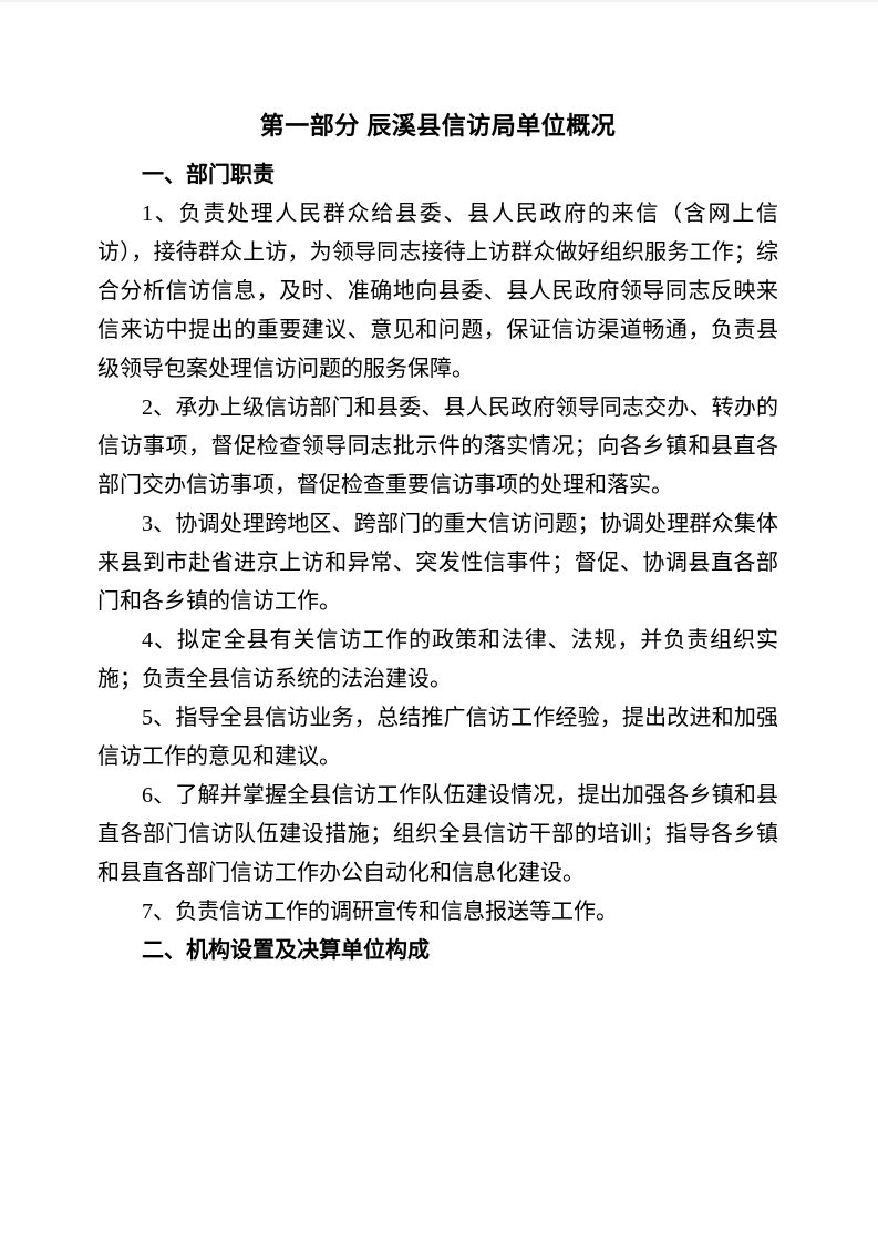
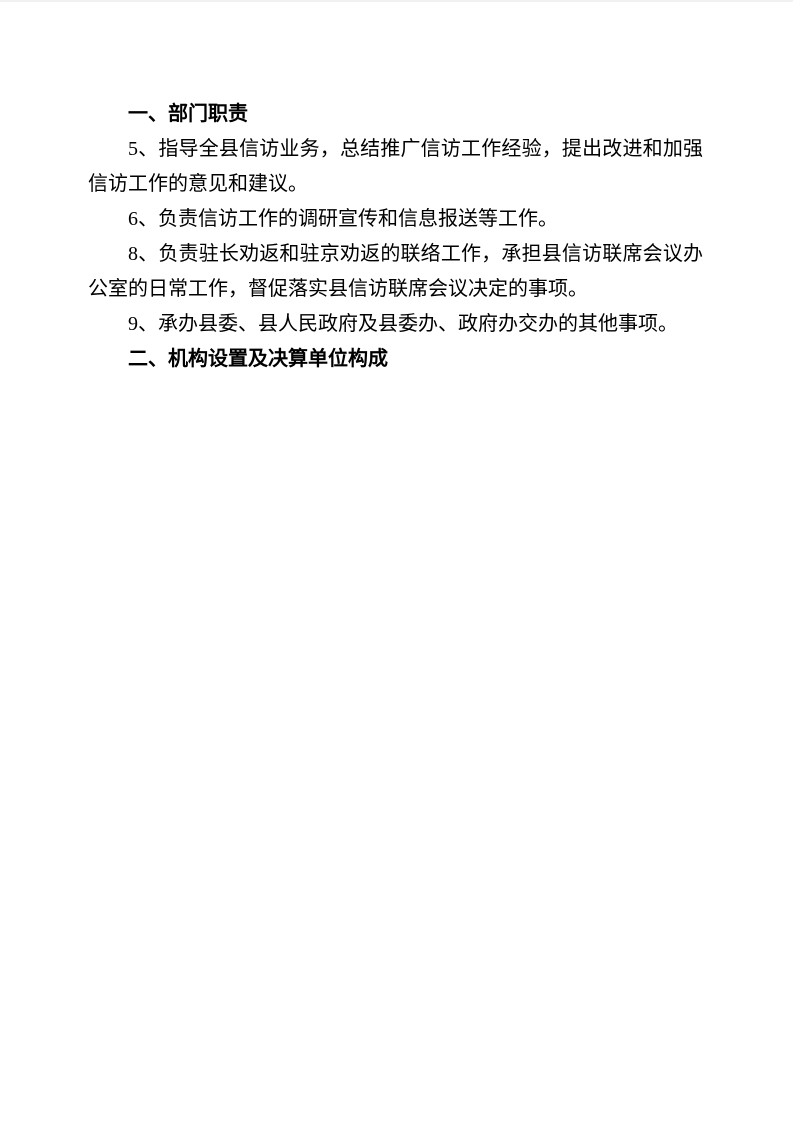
- 第一部分 辰溪县信访局单位概况
  一、部门职责
- 1、负责处理人民群众给县委、县人民政府的来信（含网上信访），接待群众上访，为领导同志接待上访群众做好组织服务工作；综合分析信访信息，及时、准确地向县委、县人民政府领导同志反映来信来访中提出的重要建议、意见和问题，保证信访渠道畅通，负责县级领导包案处理信访问题的服务保障。
- 2、承办上级信访部门和县委、县人民政府领导同志交办、转办的信访事项，督促检查领导同志批示件的落实情况；向各乡镇和县直各部门交办信访事项，督促检查重要信访事项的处理和落实。
- 3、协调处理跨地区、跨部门的重大信访问题；协调处理群众集体来县到市赴省进京上访和异常、突发性信事件；督促、协调县直各部门和各乡镇的信访工作。
- 4、拟定全县有关信访工作的政策和法律、法规，并负责组织实施；负责全县信访系统的法治建设。
  5、指导全县信访业务，总结推广信访工作经验，提出改进和加强信访工作的意见和建议。
- 6、了解并掌握全县信访工作队伍建设情况，提出加强各乡镇和县直各部门信访队伍建设措施；组织全县信访干部的培训；指导各乡镇和县直各部门信访工作办公自动化和信息化建设。
- 7、负责信访工作的调研宣传和信息报送等工作。
+ 6、负责信访工作的调研宣传和信息报送等工作。
+ 8、负责驻长劝返和驻京劝返的联络工作，承担县信访联席会议办公室的日常工作，督促落实县信访联席会议决定的事项。
+ 9、承办县委、县人民政府及县委办、政府办交办的其他事项。
  二、机构设置及决算单位构成
